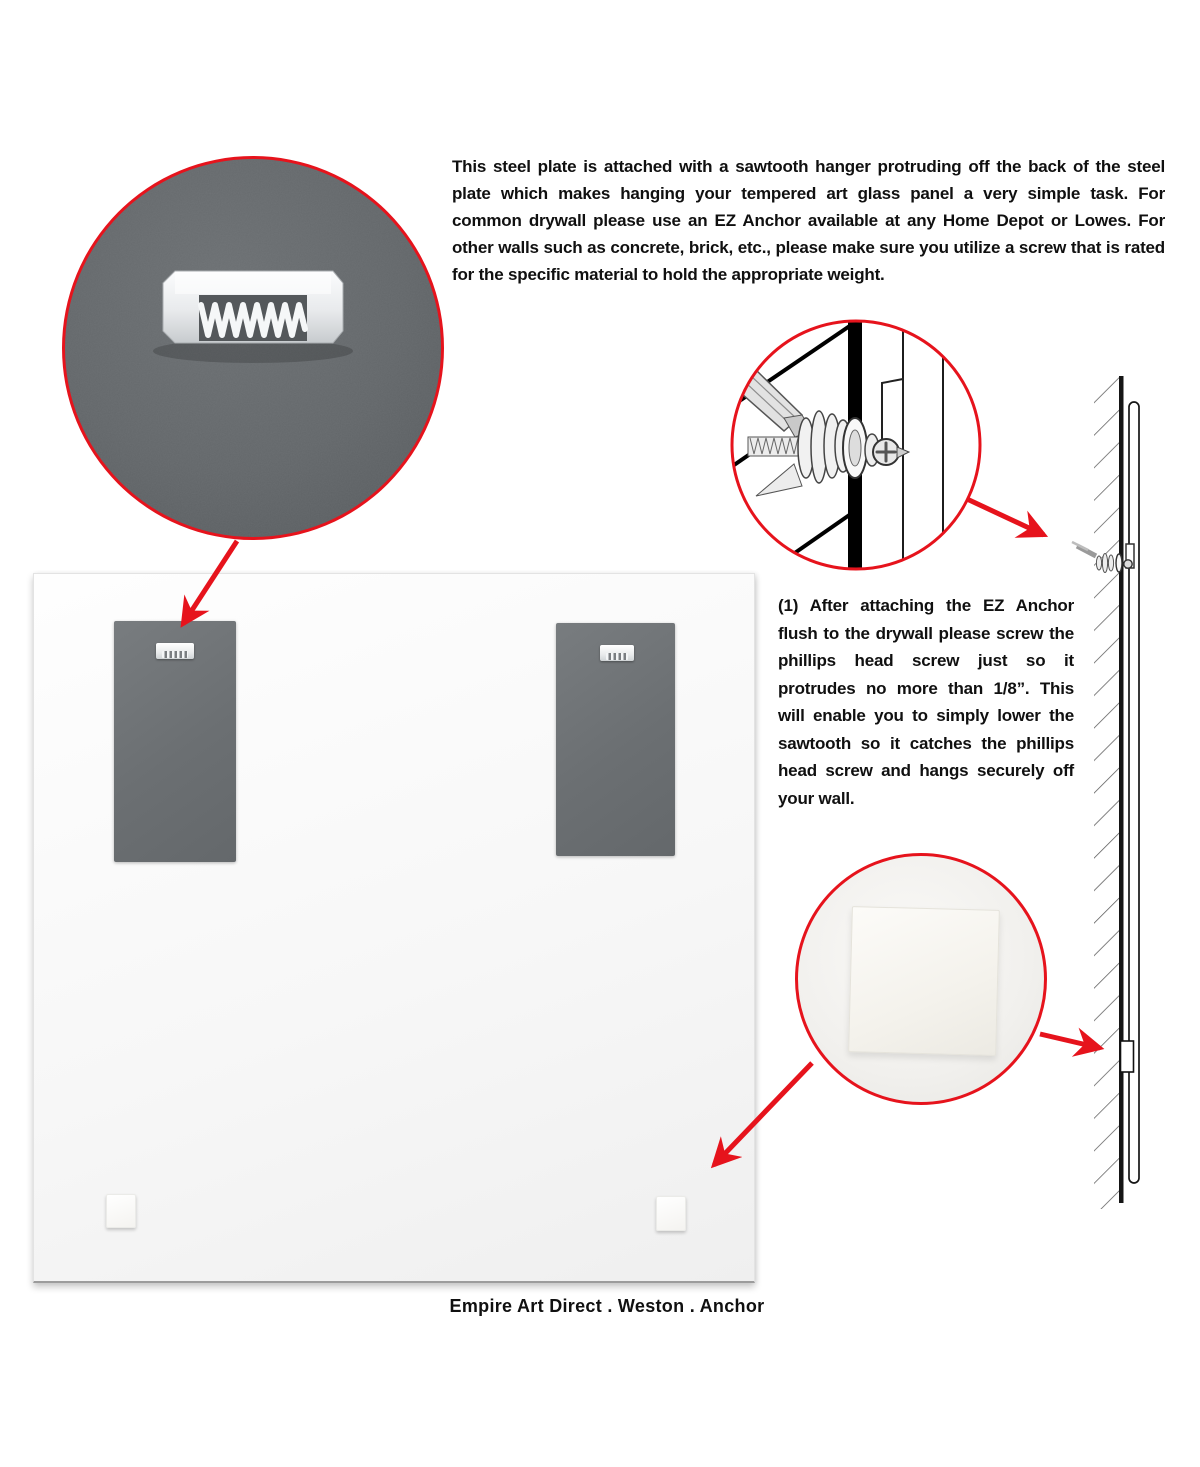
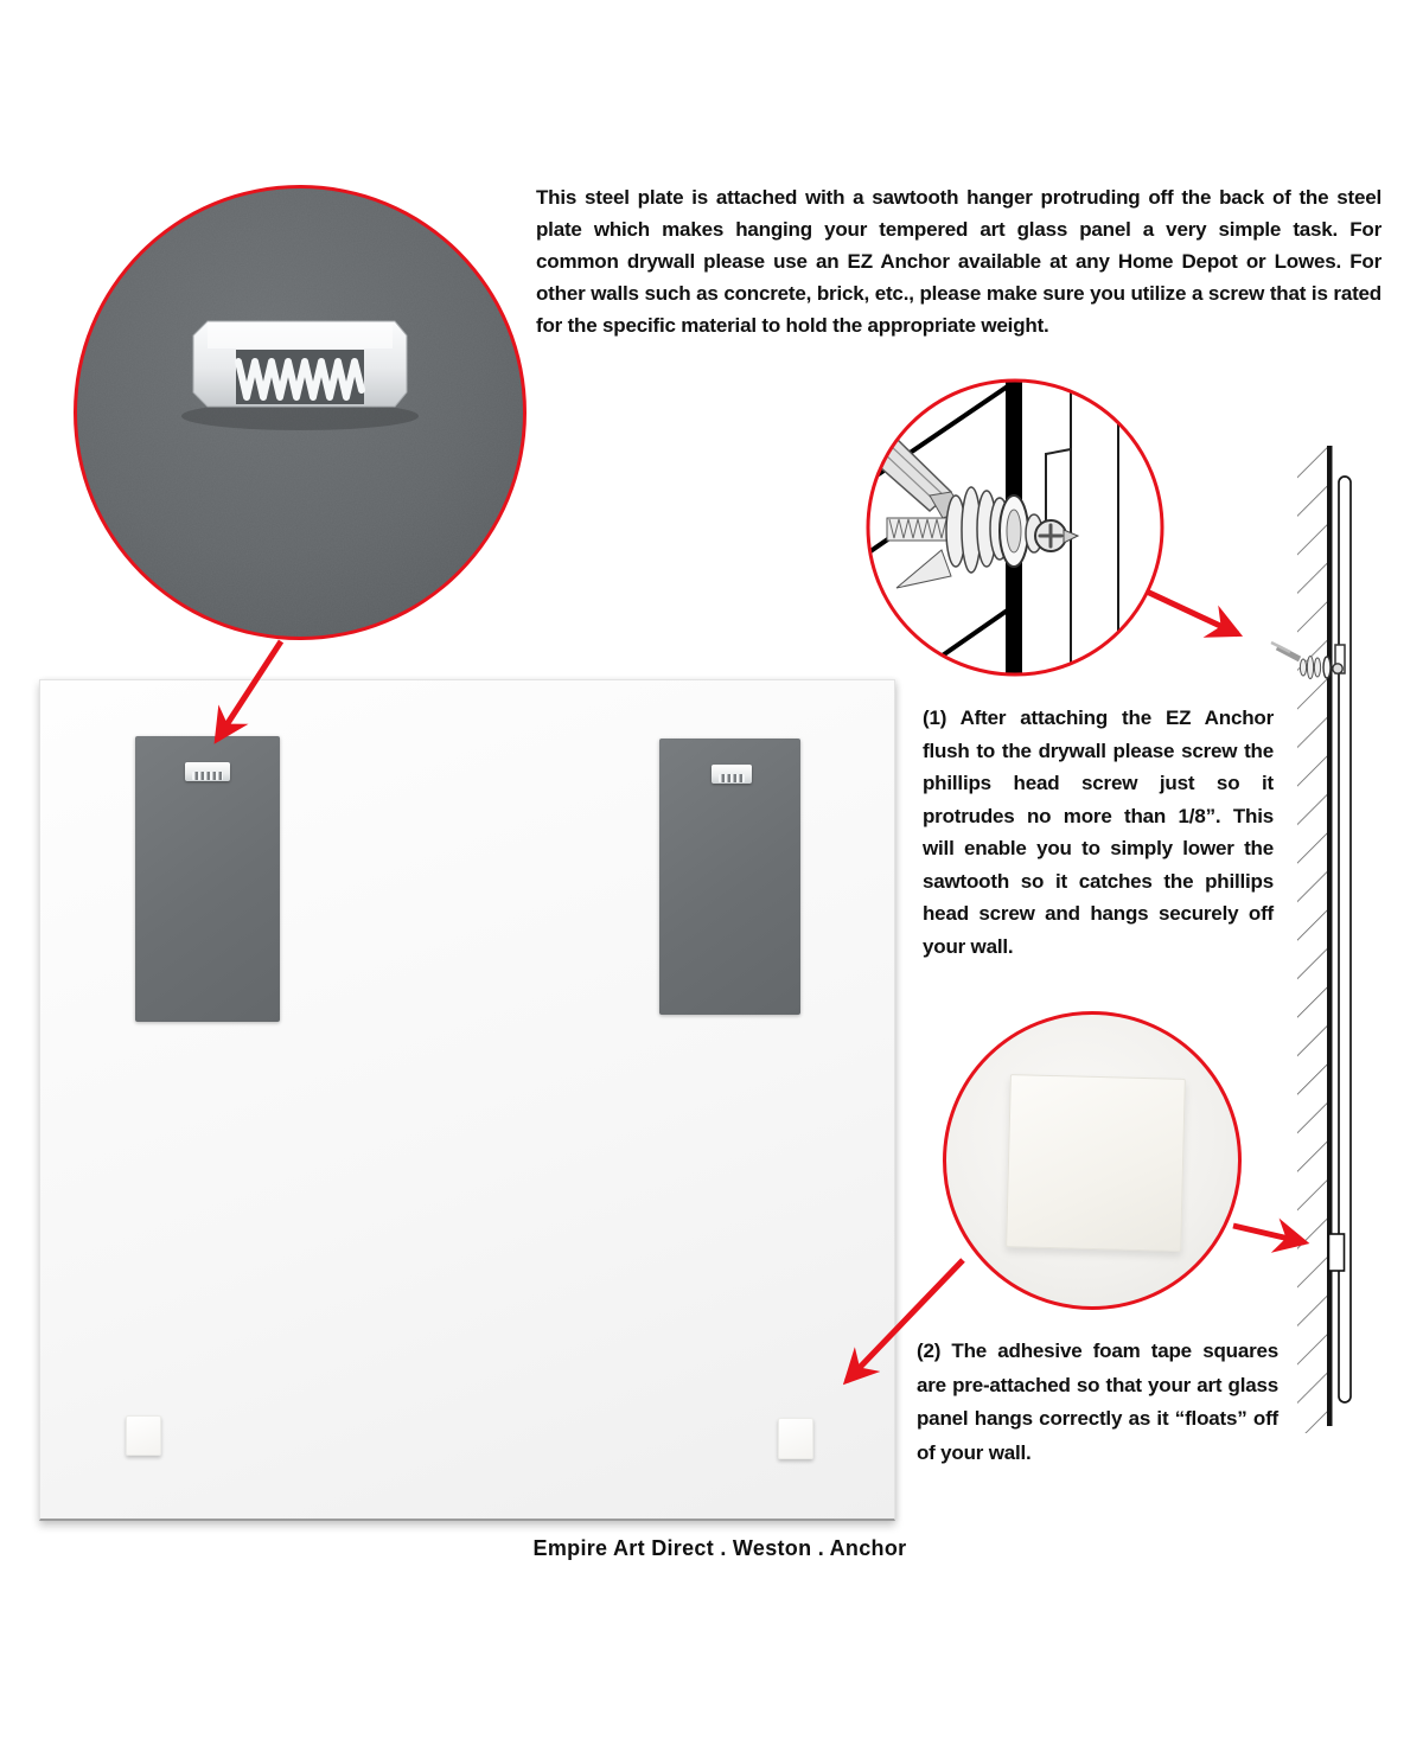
  This steel plate is attached with a sawtooth hanger protruding off the back of the steel plate which makes hanging your tempered art glass panel a very simple task. For common drywall please use an EZ Anchor available at any Home Depot or Lowes. For other walls such as concrete, brick, etc., please make sure you utilize a screw that is rated for the specific material to hold the appropriate weight.
  (1) After attaching the EZ Anchor flush to the drywall please screw the phillips head screw just so it protrudes no more than 1/8”. This will enable you to simply lower the sawtooth so it catches the phillips head screw and hangs securely off your wall.
+ (2) The adhesive foam tape squares are pre-attached so that your art glass panel hangs correctly as it “floats” off of your wall.
  Empire Art Direct . Weston . Anchor
